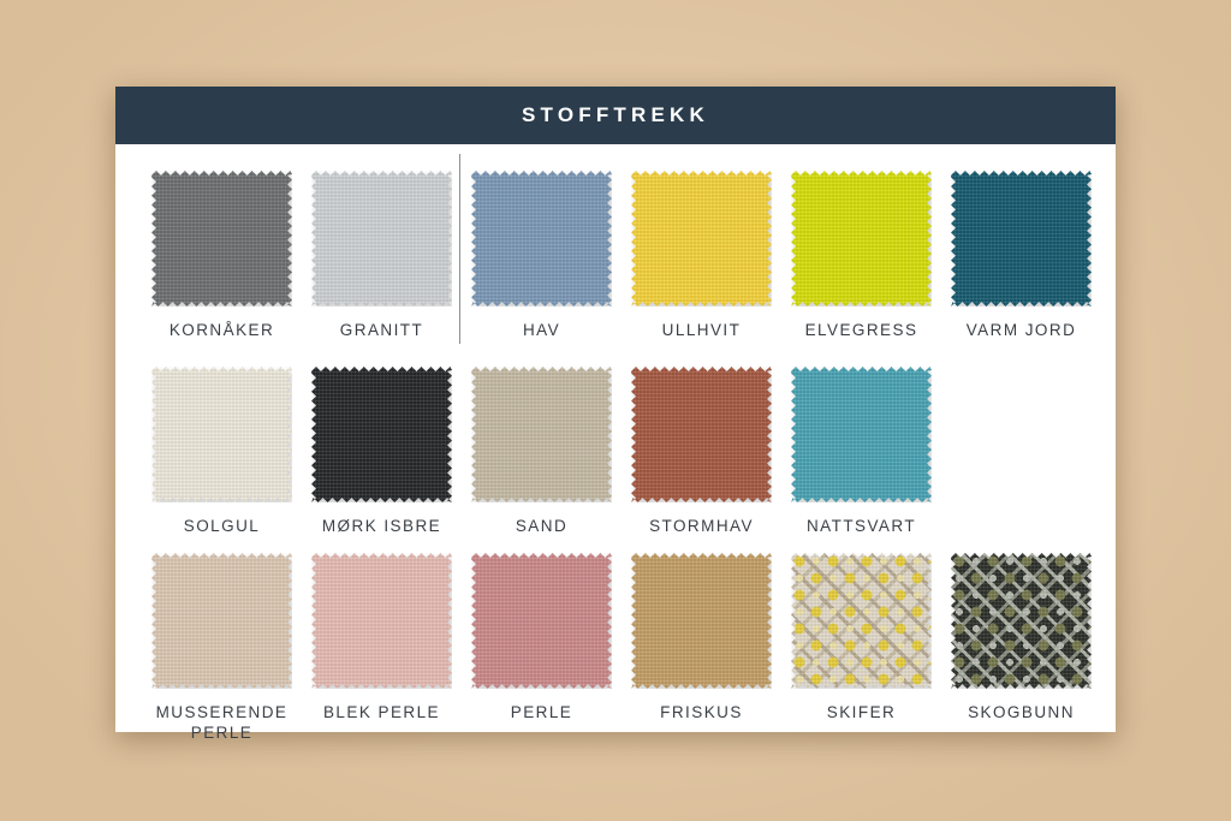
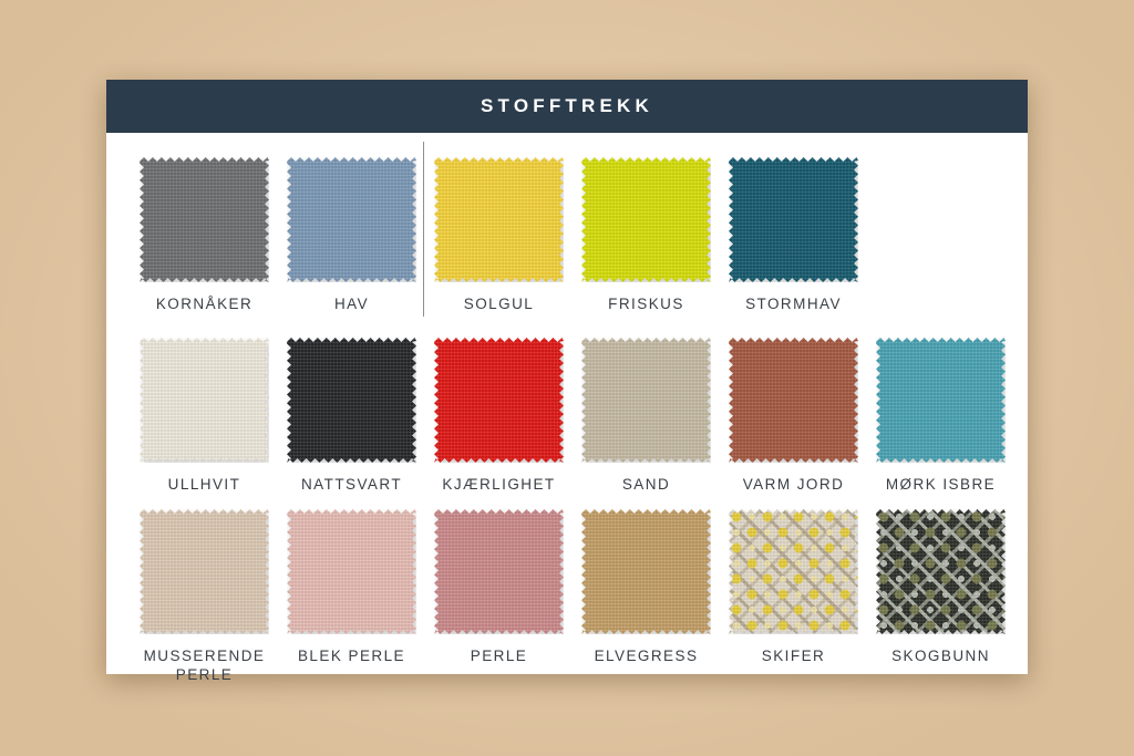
  STOFFTREKK
  KORNÅKER
- GRANITT
  HAV
- ULLHVIT
+ SOLGUL
- ELVEGRESS
+ FRISKUS
- VARM JORD
+ STORMHAV
- SOLGUL
+ ULLHVIT
- MØRK ISBRE
+ NATTSVART
+ KJÆRLIGHET
  SAND
- STORMHAV
+ VARM JORD
- NATTSVART
+ MØRK ISBRE
  MUSSERENDE
  PERLE
  BLEK PERLE
  PERLE
- FRISKUS
+ ELVEGRESS
  SKIFER
  SKOGBUNN
